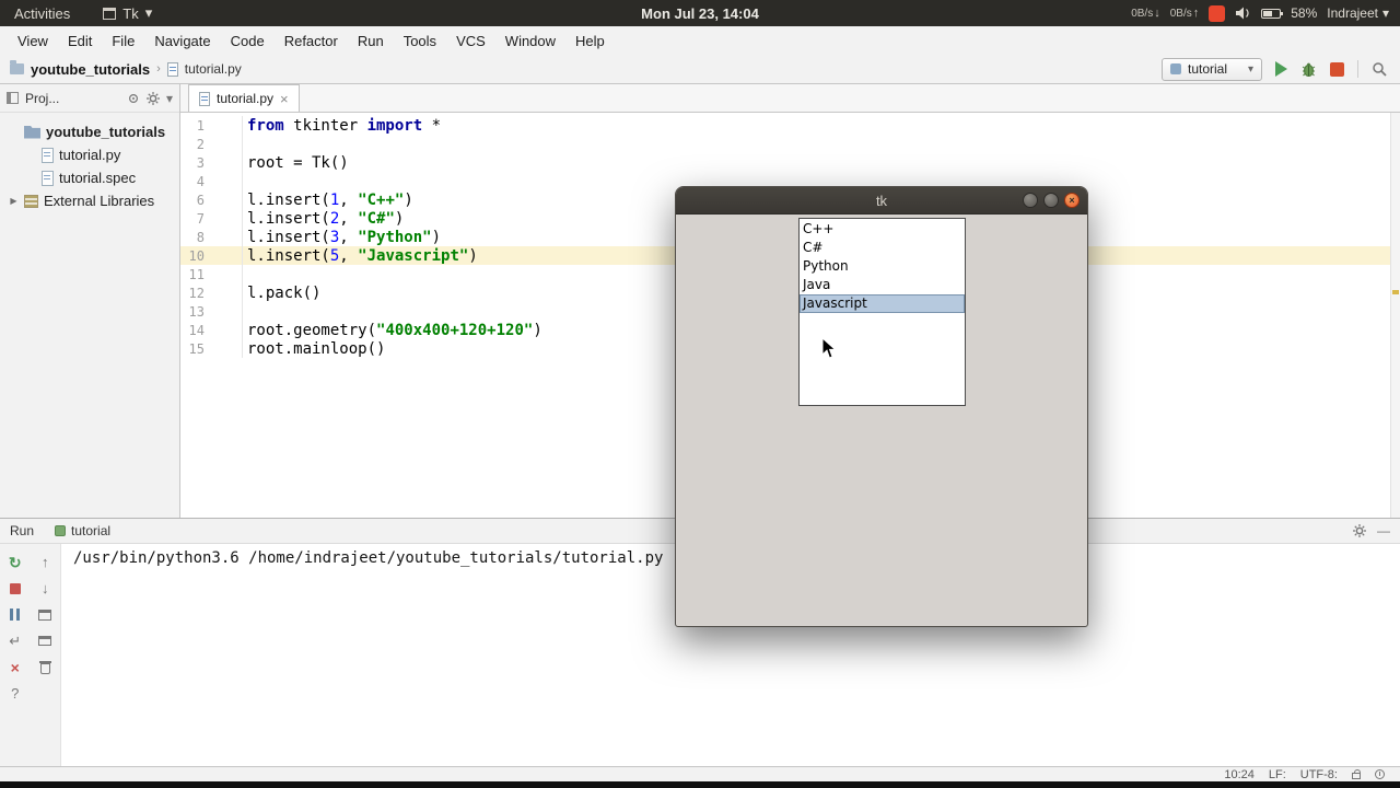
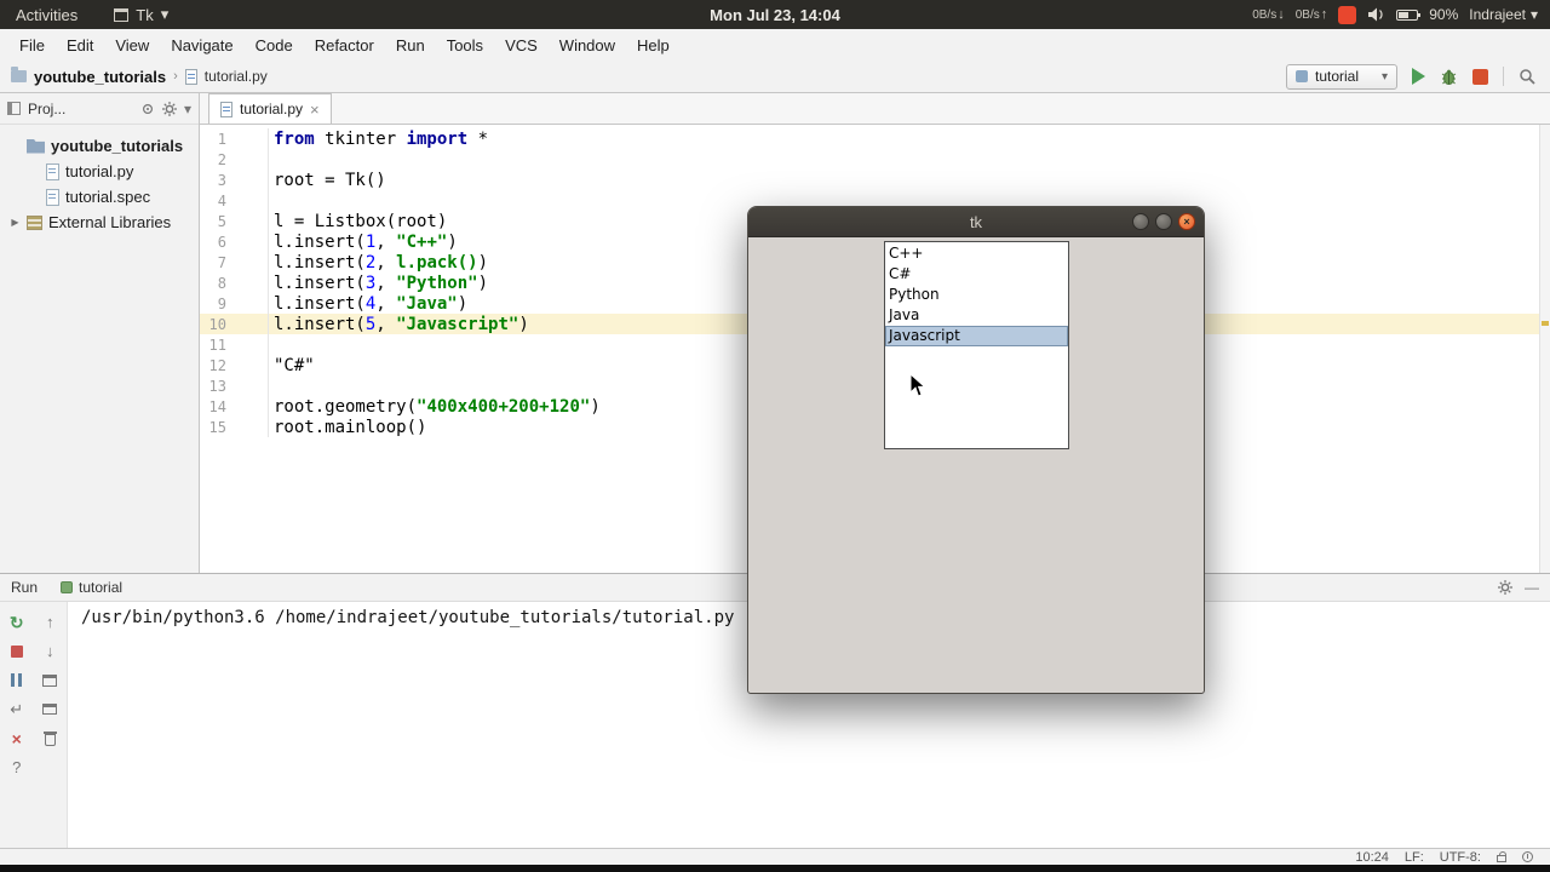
  Activities
  Tk
  ▾
  Mon Jul 23, 14:04
  0B/s
  ↓
  0B/s
  ↑
- 58%
+ 90%
  Indrajeet
  ▾
- View
+ File
  Edit
- File
+ View
  Navigate
  Code
  Refactor
  Run
  Tools
  VCS
  Window
  Help
  youtube_tutorials
  ›
  tutorial.py
  tutorial
  ▾
  Proj...
  ▾
  youtube_tutorials
  tutorial.py
  tutorial.spec
  ▶
  External Libraries
  tutorial.py
  ×
  1
  from tkinter import *
  2
  3
  root = Tk()
  4
+ 5
+ l = Listbox(root)
  6
  l.insert(1, "C++")
  7
- l.insert(2, "C#")
+ l.insert(2, l.pack())
  8
  l.insert(3, "Python")
+ 9
+ l.insert(4, "Java")
  10
  l.insert(5, "Javascript")
  11
  12
- l.pack()
+ "C#"
  13
  14
- root.geometry("400x400+120+120")
+ root.geometry("400x400+200+120")
  15
  root.mainloop()
  Run
  tutorial
  —
  ↻
  ↵
  ×
  ?
  ↑
  ↓
  /usr/bin/python3.6 /home/indrajeet/youtube_tutorials/tutorial.py
  10:24
  LF:
  UTF-8:
  tk
  ×
  C++
  C#
  Python
  Java
  Javascript
